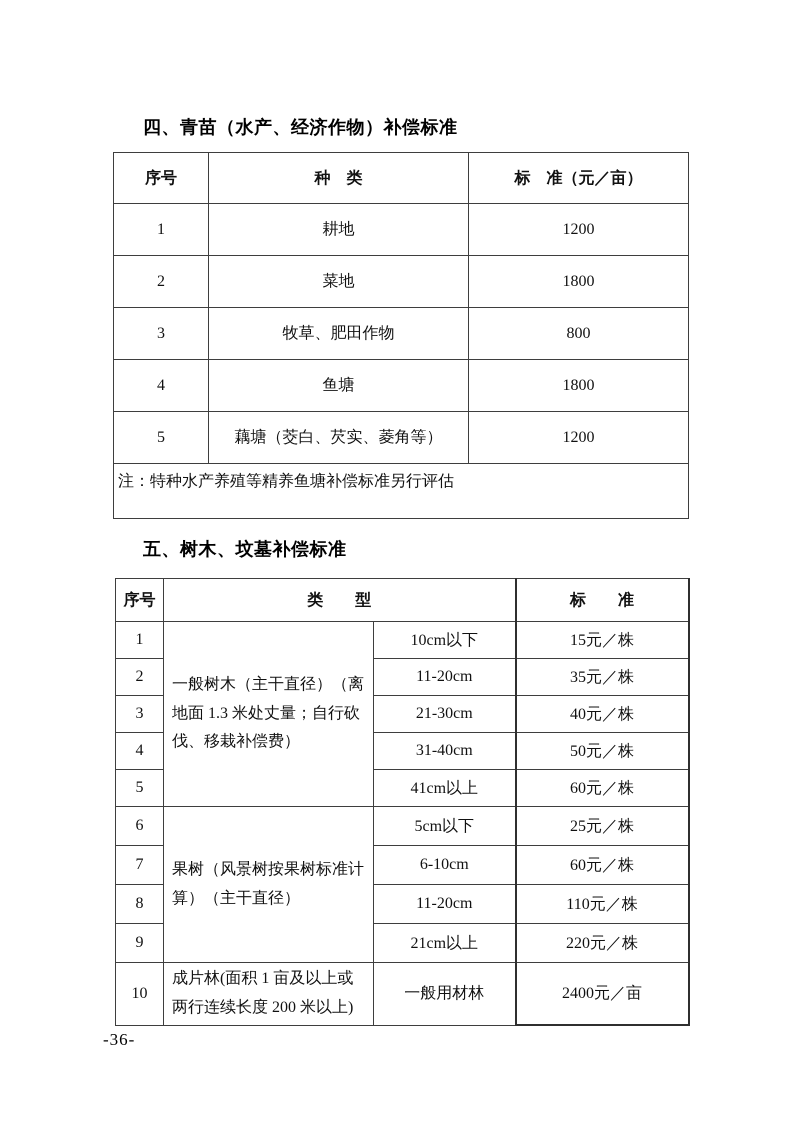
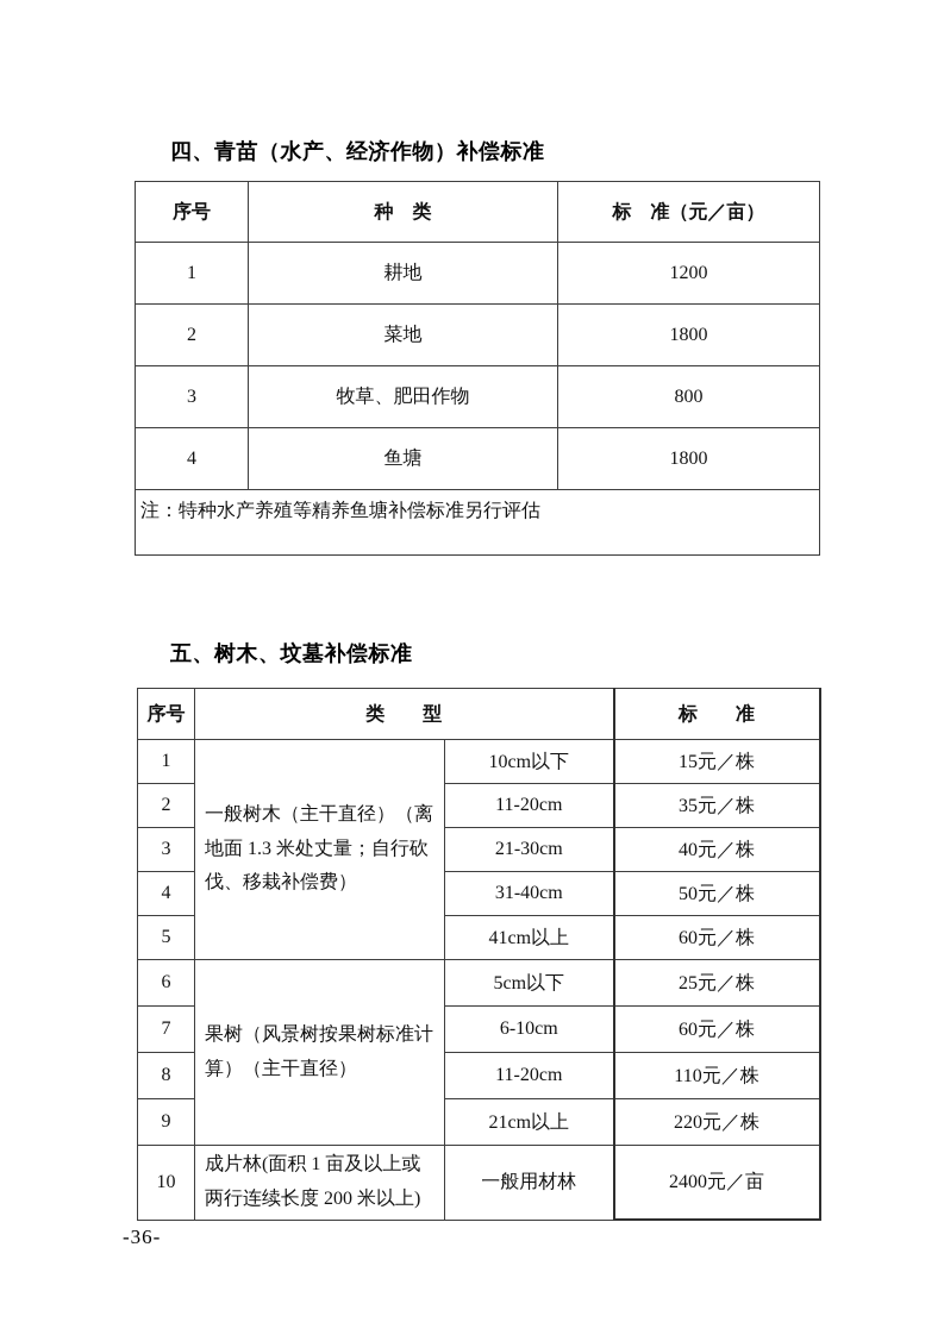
  四、青苗（水产、经济作物）补偿标准
  序号	种 类	标 准（元／亩）
  1	耕地	1200
  2	菜地	1800
  3	牧草、肥田作物	800
  4	鱼塘	1800
- 5	藕塘（茭白、芡实、菱角等）	1200
  注：特种水产养殖等精养鱼塘补偿标准另行评估
  五、树木、坟墓补偿标准
  序号	类 型	标 准
  1	一般树木（主干直径）（离地面 1.3 米处丈量；自行砍伐、移栽补偿费）	10cm以下	15元／株
  2	11-20cm	35元／株
  3	21-30cm	40元／株
  4	31-40cm	50元／株
  5	41cm以上	60元／株
  6	果树（风景树按果树标准计算）（主干直径）	5cm以下	25元／株
  7	6-10cm	60元／株
  8	11-20cm	110元／株
  9	21cm以上	220元／株
  10	成片林(面积 1 亩及以上或两行连续长度 200 米以上)	一般用材林	2400元／亩
  -36-
